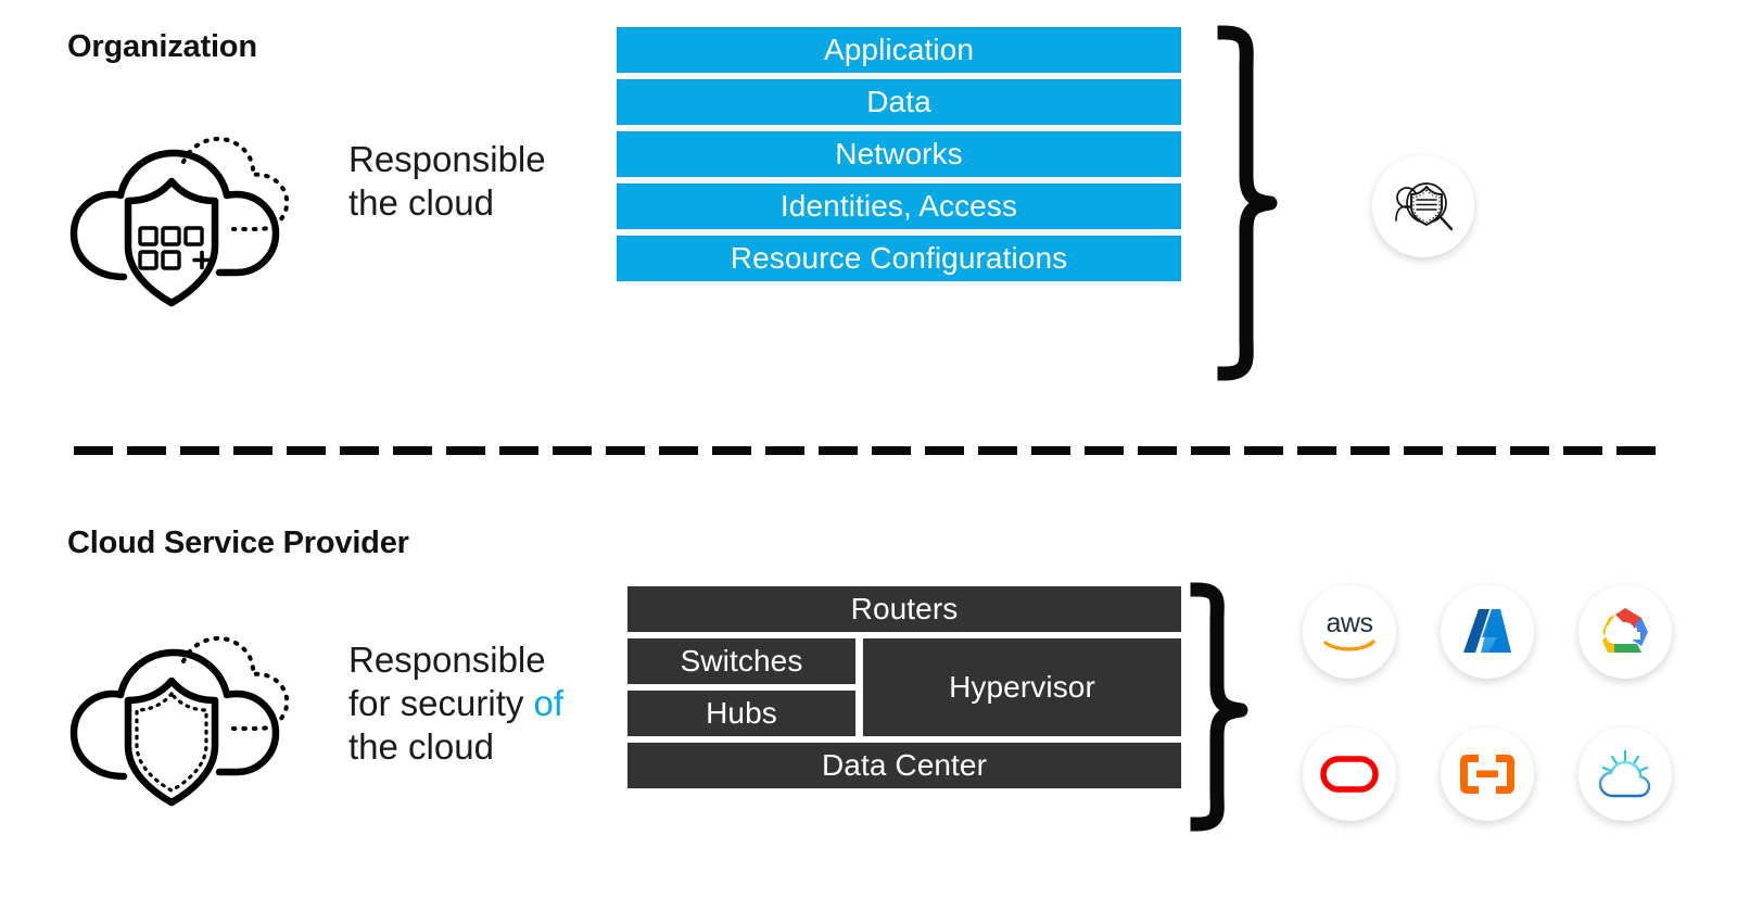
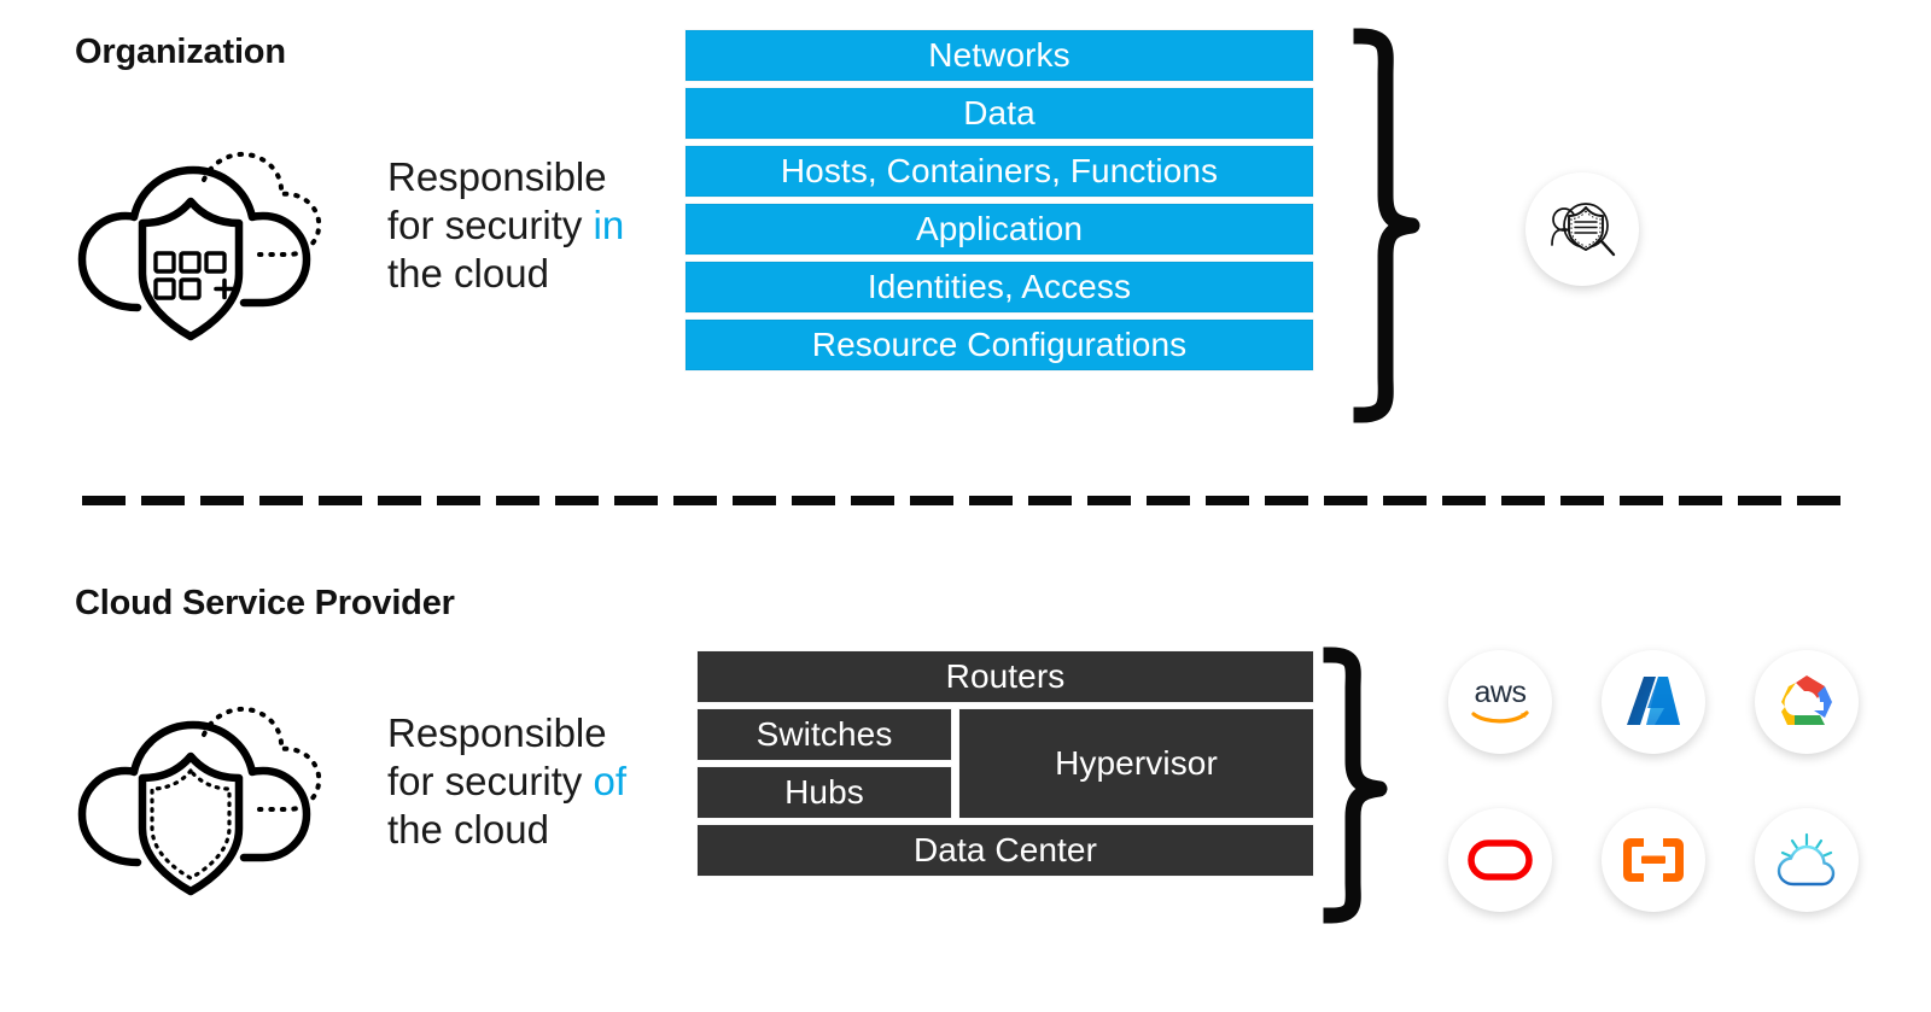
  Organization
  Responsible
+ for security in
  the cloud
- Application
+ Networks
  Data
+ Hosts, Containers, Functions
- Networks
+ Application
  Identities, Access
  Resource Configurations
  Cloud Service Provider
  Responsible
  for security of
  the cloud
  Routers
  Switches
  Hubs
  Hypervisor
  Data Center
  aws
